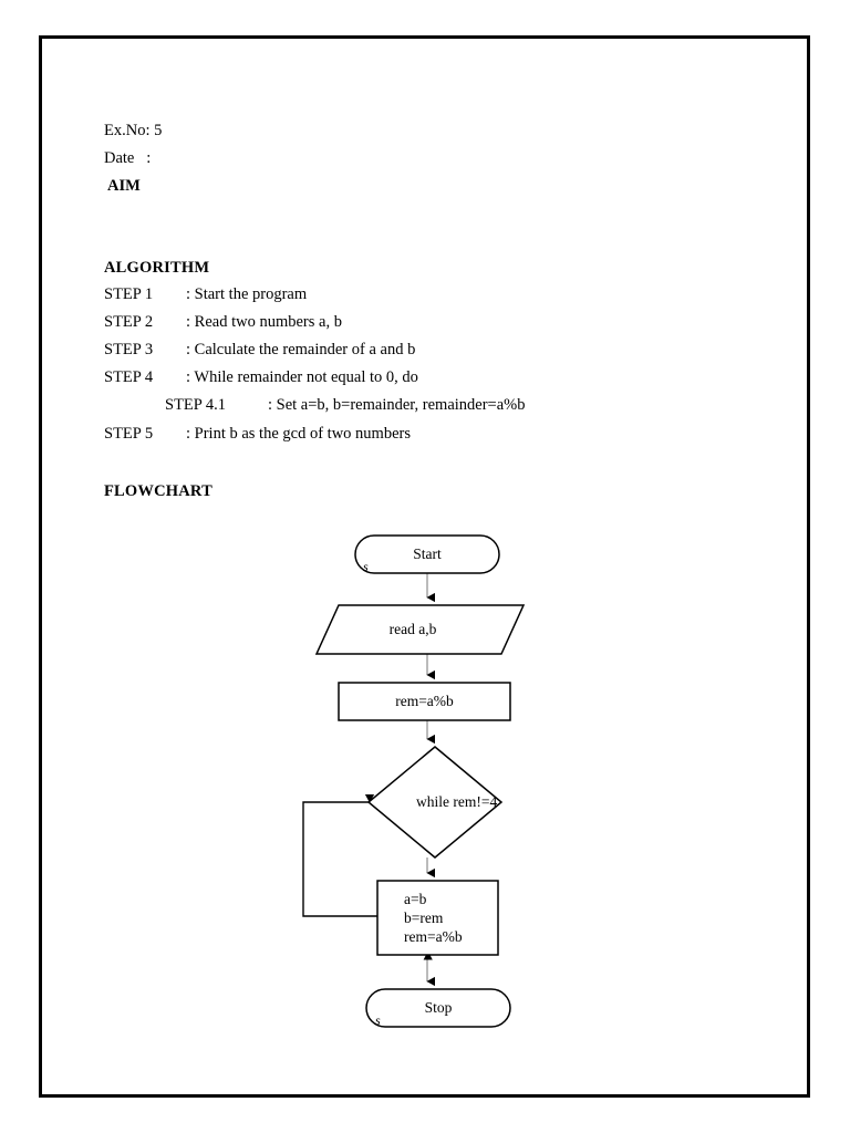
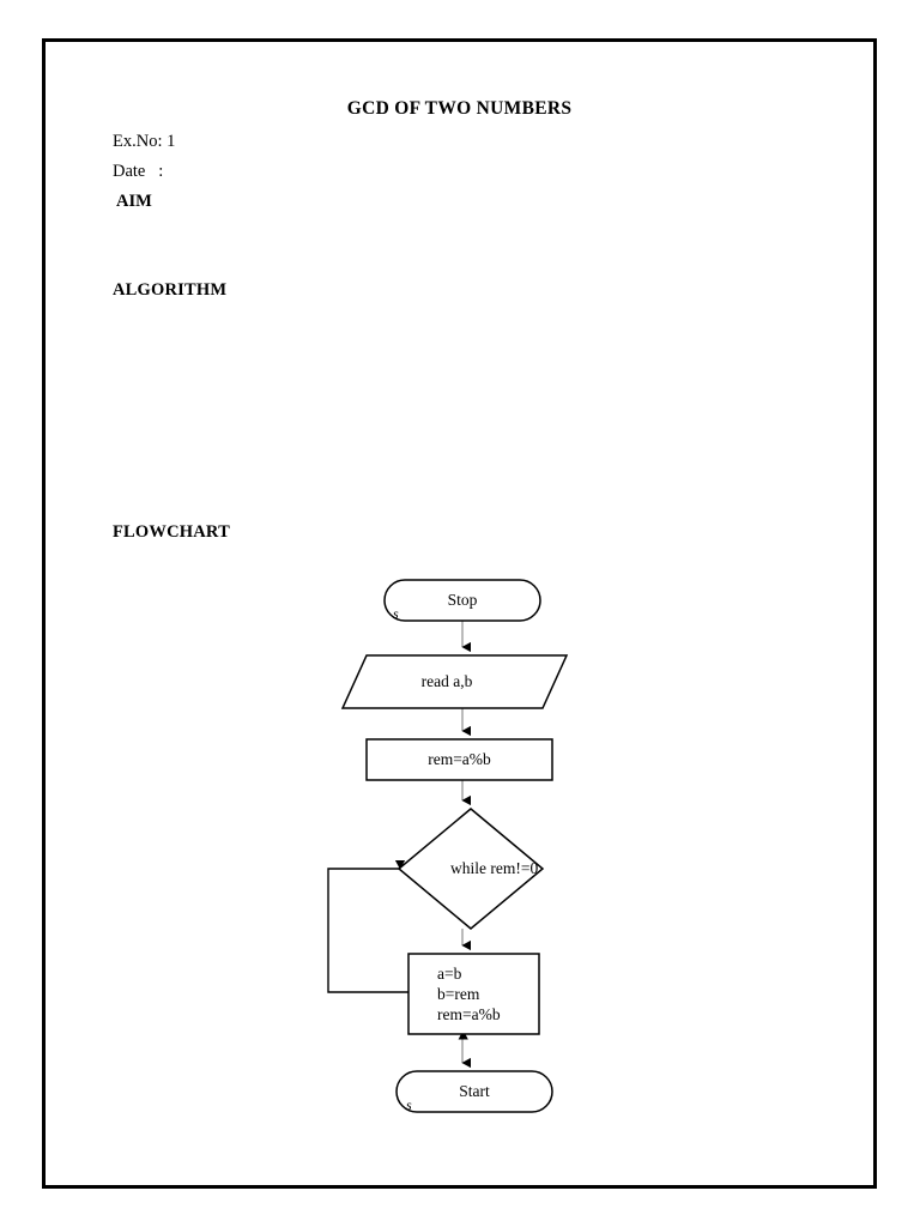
+ GCD OF TWO NUMBERS
- Ex.No: 5
+ Ex.No: 1
  Date :
  AIM
  ALGORITHM
- STEP 1 : Start the program
- STEP 2 : Read two numbers a, b
- STEP 3 : Calculate the remainder of a and b
- STEP 4 : While remainder not equal to 0, do
- STEP 4.1 : Set a=b, b=remainder, remainder=a%b
- STEP 5 : Print b as the gcd of two numbers
  FLOWCHART
- Start
+ Stop
  read a,b
  rem=a%b
- while rem!=4
+ while rem!=0
  a=b
  b=rem
  rem=a%b
- Stop
+ Start
  s
  s
